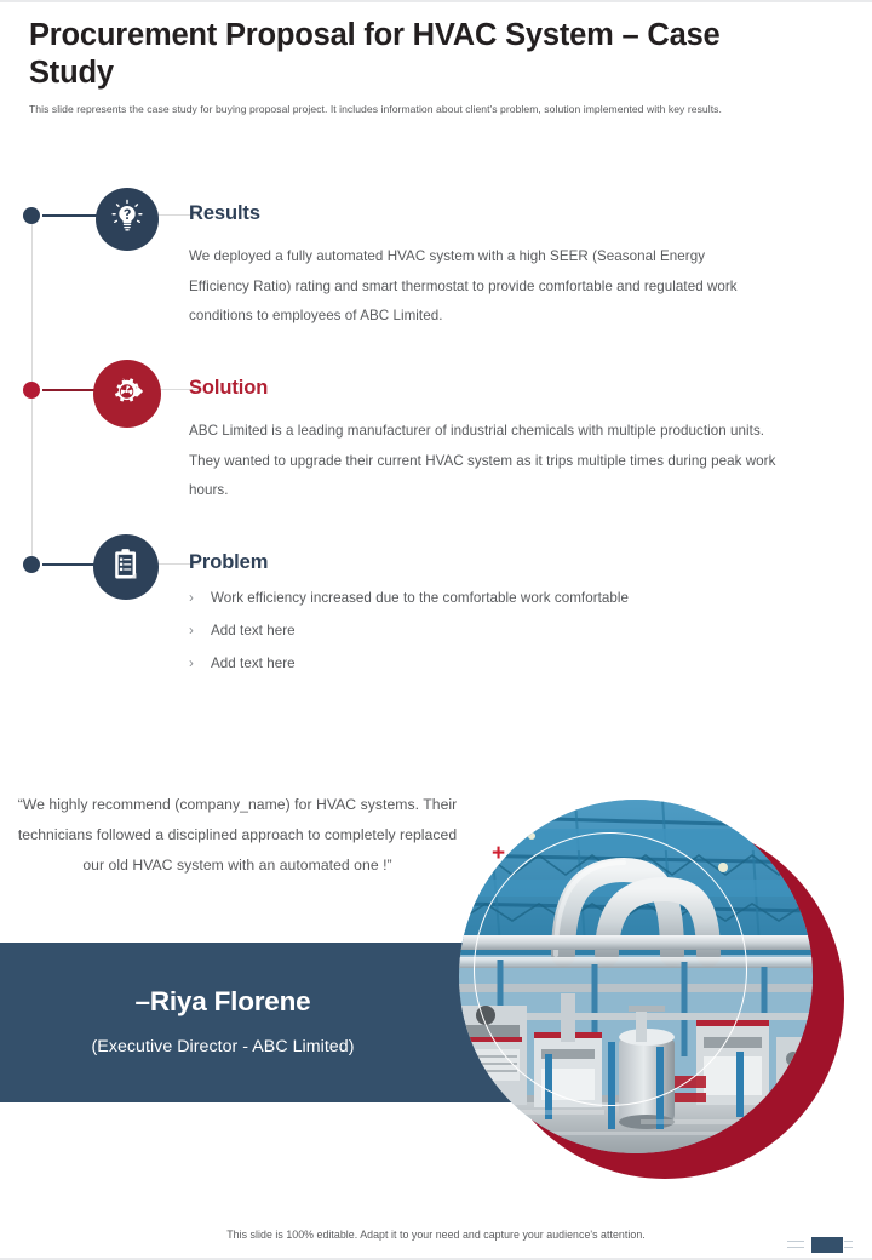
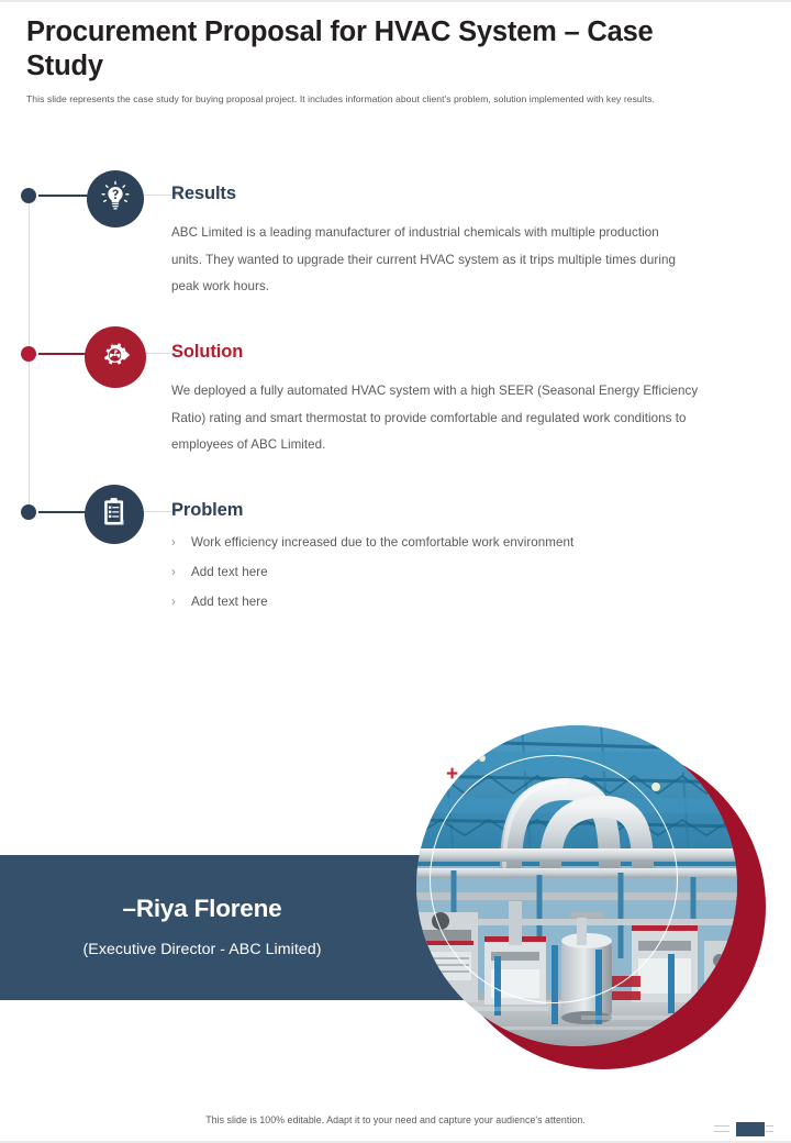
  Procurement Proposal for HVAC System – Case Study
  This slide represents the case study for buying proposal project. It includes information about client's problem, solution implemented with key results.
  Results
- We deployed a fully automated HVAC system with a high SEER (Seasonal Energy Efficiency Ratio) rating and smart thermostat to provide comfortable and regulated work conditions to employees of ABC Limited.
+ ABC Limited is a leading manufacturer of industrial chemicals with multiple production units. They wanted to upgrade their current HVAC system as it trips multiple times during peak work hours.
  Solution
- ABC Limited is a leading manufacturer of industrial chemicals with multiple production units. They wanted to upgrade their current HVAC system as it trips multiple times during peak work hours.
+ We deployed a fully automated HVAC system with a high SEER (Seasonal Energy Efficiency Ratio) rating and smart thermostat to provide comfortable and regulated work conditions to employees of ABC Limited.
  Problem
  ›
- Work efficiency increased due to the comfortable work comfortable
+ Work efficiency increased due to the comfortable work environment
  ›
  Add text here
  ›
  Add text here
- “We highly recommend (company_name) for HVAC systems. Their technicians followed a disciplined approach to completely replaced our old HVAC system with an automated one !”
  –Riya Florene
  (Executive Director - ABC Limited)
  +
  This slide is 100% editable. Adapt it to your need and capture your audience's attention.
